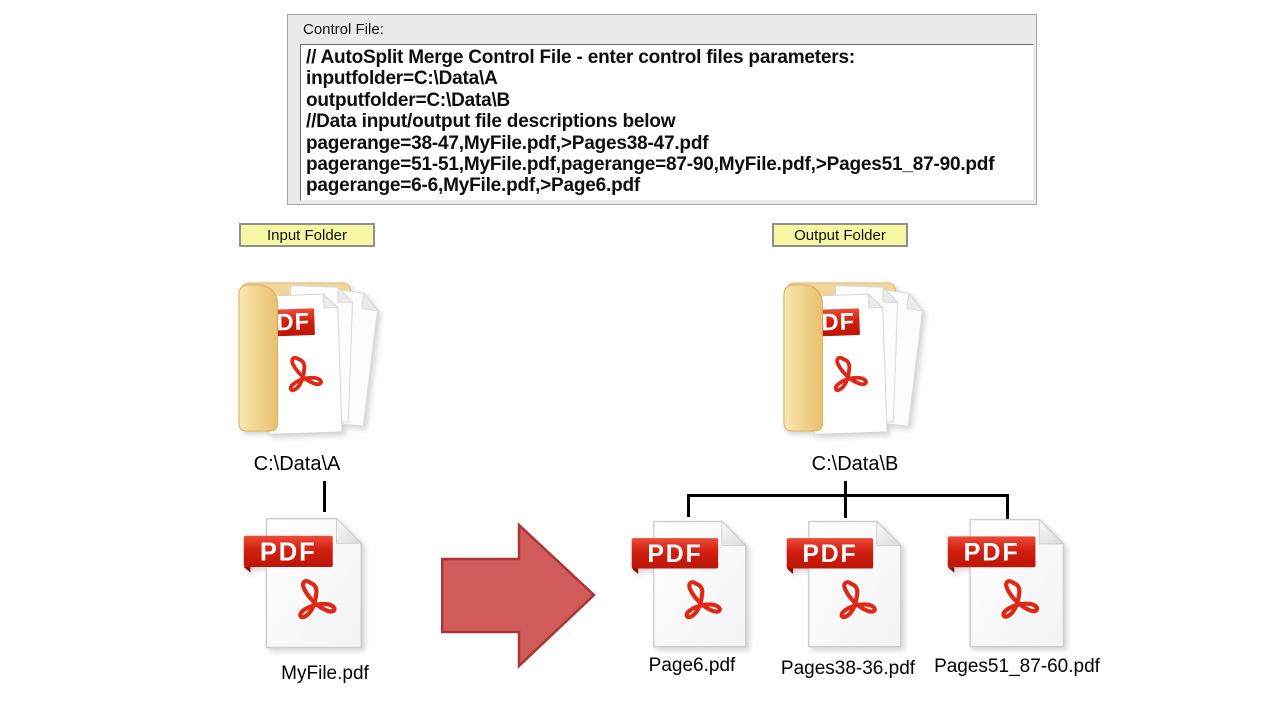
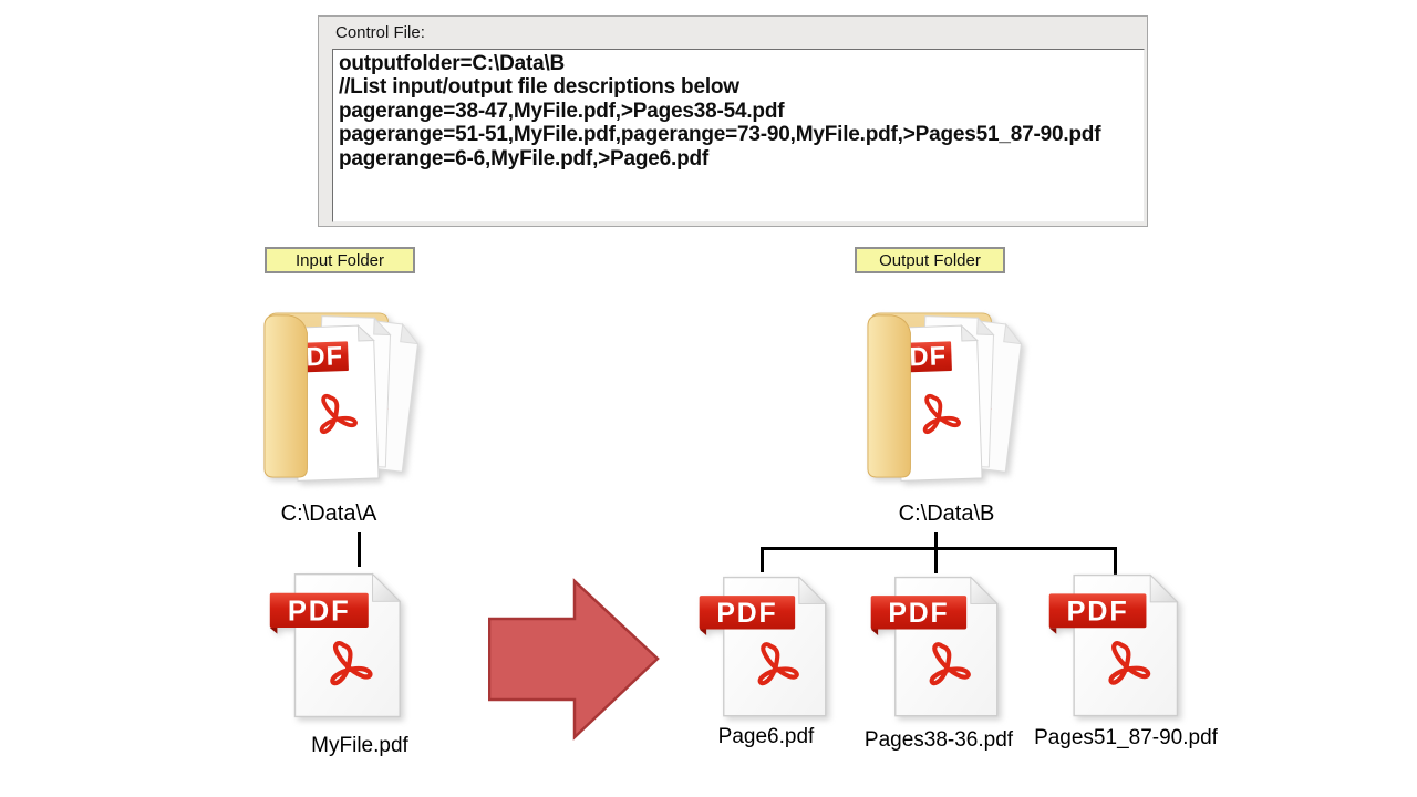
  Control File:
- // AutoSplit Merge Control File - enter control files parameters:
- inputfolder=C:\Data\A
  outputfolder=C:\Data\B
- //Data input/output file descriptions below
+ //List input/output file descriptions below
- pagerange=38-47,MyFile.pdf,>Pages38-47.pdf
+ pagerange=38-47,MyFile.pdf,>Pages38-54.pdf
- pagerange=51-51,MyFile.pdf,pagerange=87-90,MyFile.pdf,>Pages51_87-90.pdf
+ pagerange=51-51,MyFile.pdf,pagerange=73-90,MyFile.pdf,>Pages51_87-90.pdf
  pagerange=6-6,MyFile.pdf,>Page6.pdf
  Input Folder
  Output Folder
  C:\Data\A
  MyFile.pdf
  C:\Data\B
  Page6.pdf
  Pages38-36.pdf
- Pages51_87-60.pdf
+ Pages51_87-90.pdf
